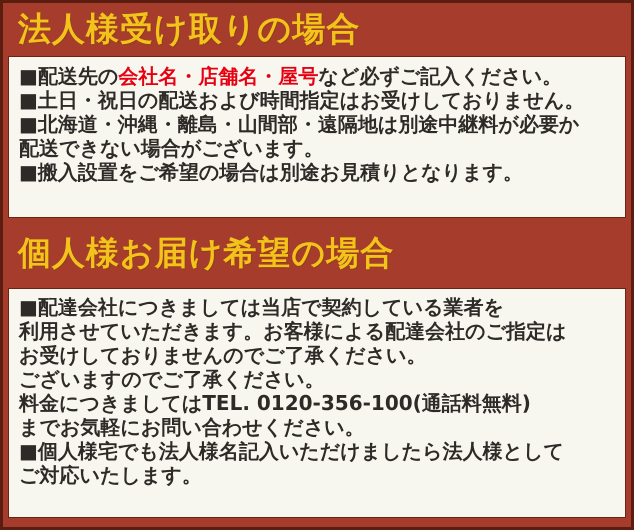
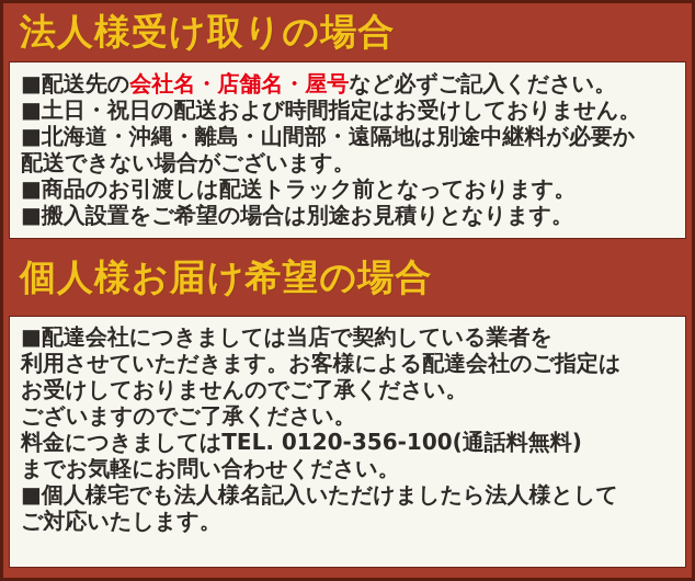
  法人様受け取りの場合
  ■配送先の会社名・店舗名・屋号など必ずご記入ください。
  ■土日・祝日の配送および時間指定はお受けしておりません。
  ■北海道・沖縄・離島・山間部・遠隔地は別途中継料が必要か
  配送できない場合がございます。
+ ■商品のお引渡しは配送トラック前となっております。
  ■搬入設置をご希望の場合は別途お見積りとなります。
  個人様お届け希望の場合
  ■配達会社につきましては当店で契約している業者を
  利用させていただきます。お客様による配達会社のご指定は
  お受けしておりませんのでご了承ください。
  ございますのでご了承ください。
  料金につきましてはTEL. 0120-356-100(通話料無料)
  までお気軽にお問い合わせください。
  ■個人様宅でも法人様名記入いただけましたら法人様として
  ご対応いたします。
